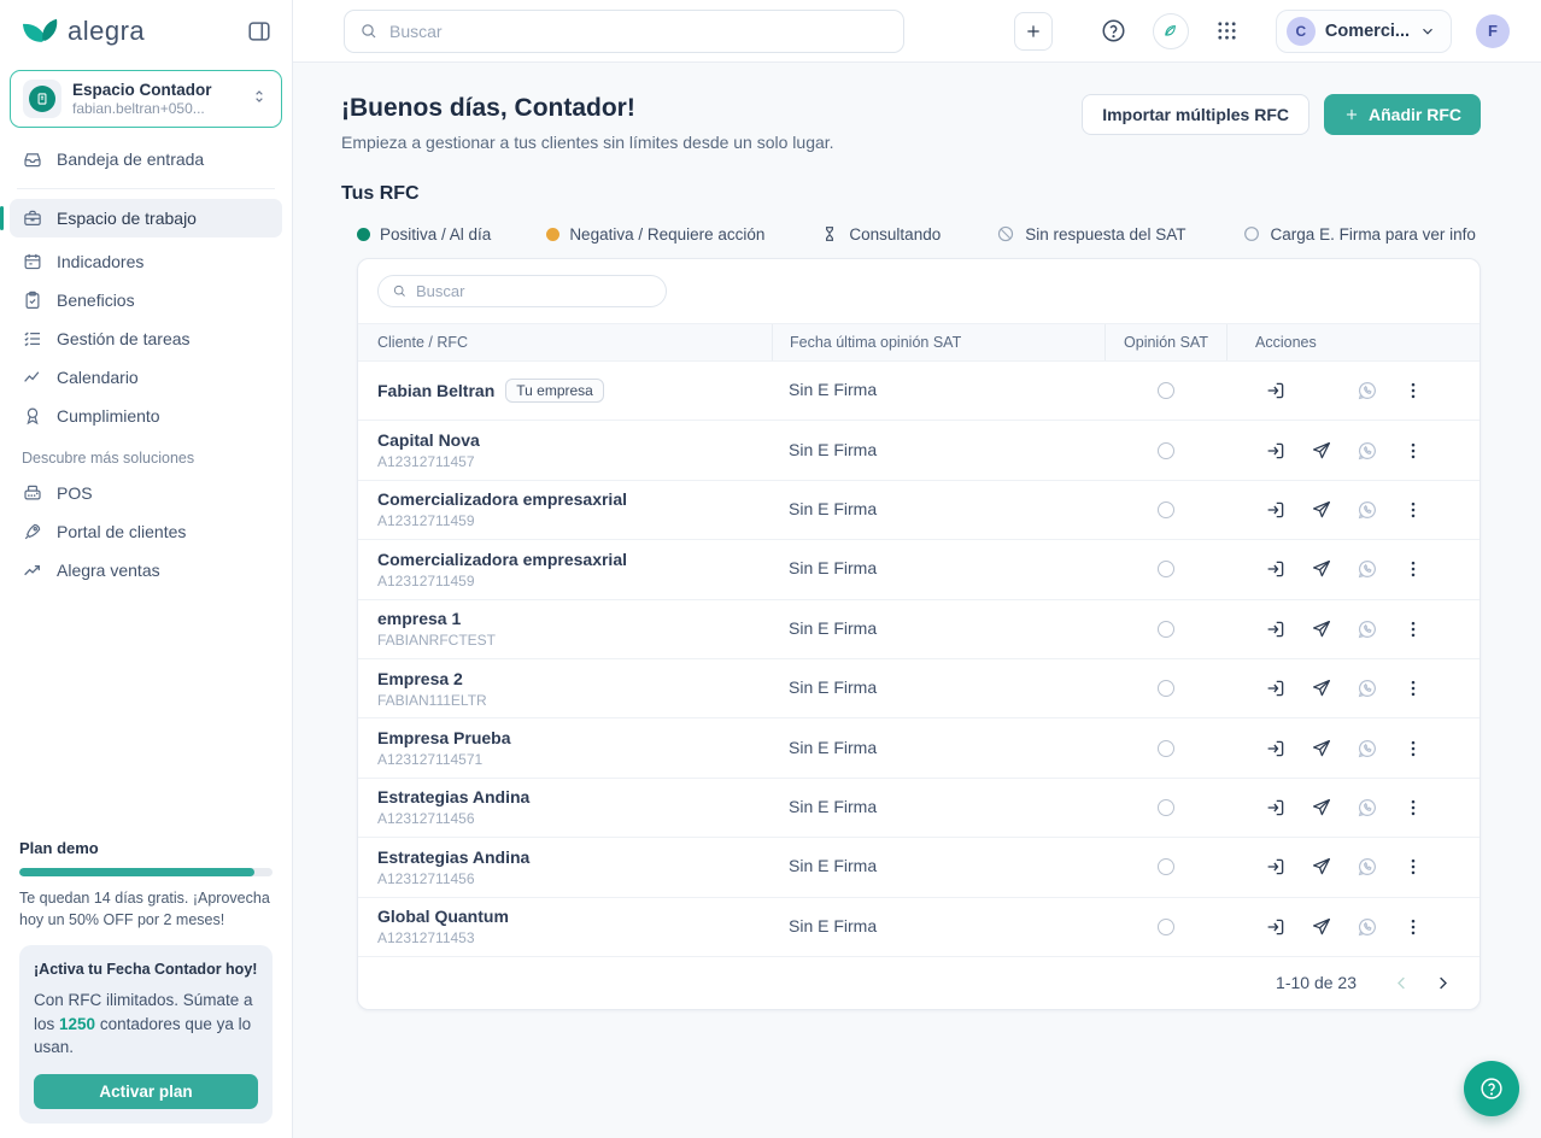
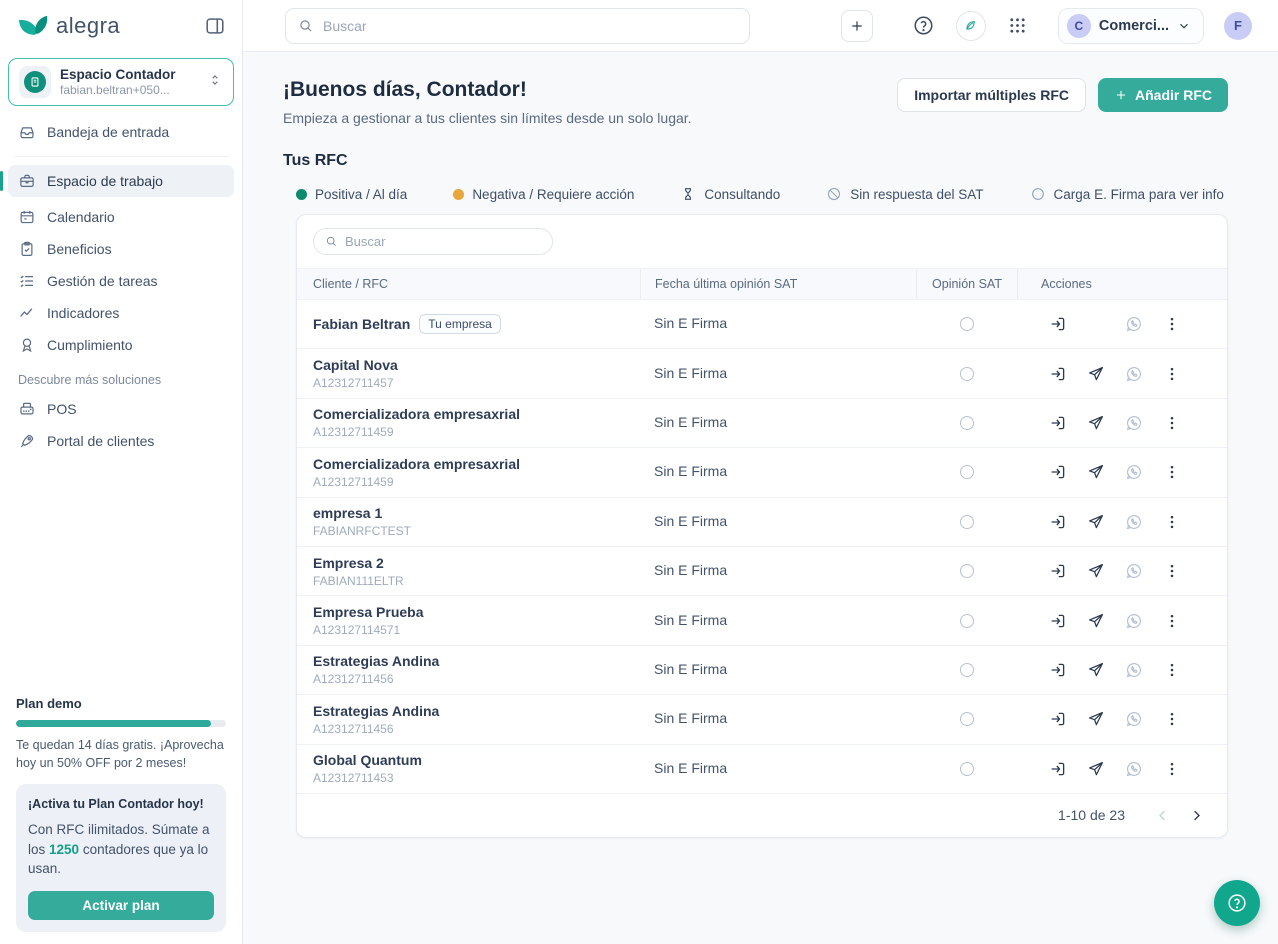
  alegra
  Espacio Contador
  fabian.beltran+050...
  Bandeja de entrada
  Espacio de trabajo
- Indicadores
+ Calendario
  Beneficios
  Gestión de tareas
- Calendario
+ Indicadores
  Cumplimiento
  Descubre más soluciones
  POS
  Portal de clientes
- Alegra ventas
  Plan demo
  Te quedan 14 días gratis. ¡Aprovecha hoy un 50% OFF por 2 meses!
- ¡Activa tu Fecha Contador hoy!
+ ¡Activa tu Plan Contador hoy!
  Con RFC ilimitados. Súmate a los 1250 contadores que ya lo usan.
  Activar plan
  Buscar
  C
  Comerci...
  F
  ¡Buenos días, Contador!
  Empieza a gestionar a tus clientes sin límites desde un solo lugar.
  Importar múltiples RFC
  Añadir RFC
  Tus RFC
  Positiva / Al día
  Negativa / Requiere acción
  Consultando
  Sin respuesta del SAT
  Carga E. Firma para ver info
  Buscar
  Cliente / RFC
  Fecha última opinión SAT
  Opinión SAT
  Acciones
  Fabian Beltran
  Tu empresa
  Sin E Firma
  Capital Nova
  A12312711457
  Sin E Firma
  Comercializadora empresaxrial
  A12312711459
  Sin E Firma
  Comercializadora empresaxrial
  A12312711459
  Sin E Firma
  empresa 1
  FABIANRFCTEST
  Sin E Firma
  Empresa 2
  FABIAN111ELTR
  Sin E Firma
  Empresa Prueba
  A123127114571
  Sin E Firma
  Estrategias Andina
  A12312711456
  Sin E Firma
  Estrategias Andina
  A12312711456
  Sin E Firma
  Global Quantum
  A12312711453
  Sin E Firma
  1-10 de 23
